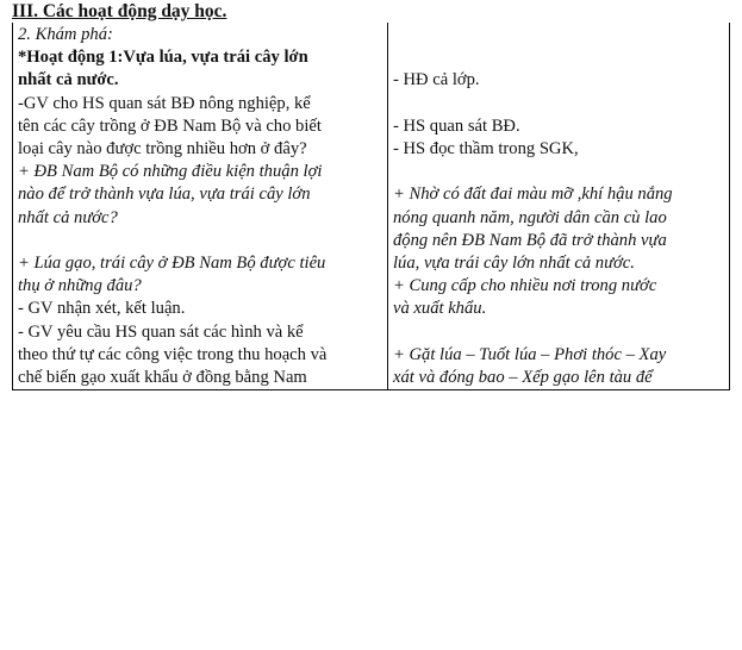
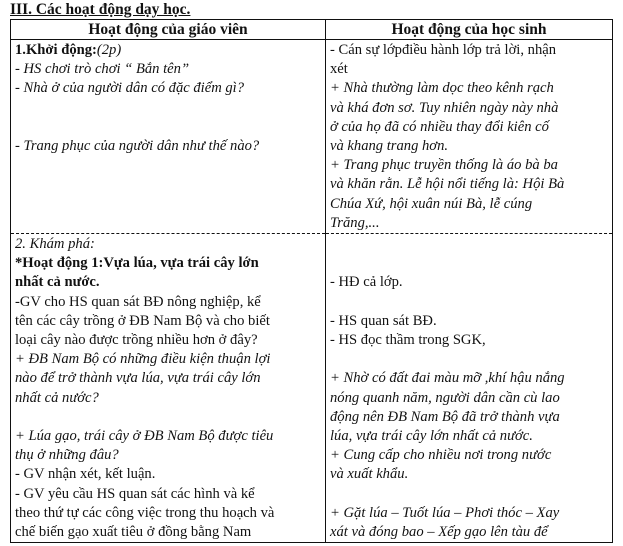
  III. Các hoạt động dạy học.
+ Hoạt động của giáo viên	Hoạt động của học sinh
+ 1.Khởi động:(2p) - HS chơi trò chơi “ Bắn tên” - Nhà ở của người dân có đặc điểm gì? - Trang phục của người dân như thế nào?	- Cán sự lớpđiều hành lớp trả lời, nhận xét + Nhà thường làm dọc theo kênh rạch và khá đơn sơ. Tuy nhiên ngày này nhà ở của họ đã có nhiều thay đổi kiên cố và khang trang hơn. + Trang phục truyền thống là áo bà ba và khăn rằn. Lễ hội nổi tiếng là: Hội Bà Chúa Xứ, hội xuân núi Bà, lễ cúng Trăng,...
- 2. Khám phá: *Hoạt động 1:Vựa lúa, vựa trái cây lớn nhất cả nước. -GV cho HS quan sát BĐ nông nghiệp, kể tên các cây trồng ở ĐB Nam Bộ và cho biết loại cây nào được trồng nhiều hơn ở đây? + ĐB Nam Bộ có những điều kiện thuận lợi nào để trở thành vựa lúa, vựa trái cây lớn nhất cả nước? + Lúa gạo, trái cây ở ĐB Nam Bộ được tiêu thụ ở những đâu? - GV nhận xét, kết luận. - GV yêu cầu HS quan sát các hình và kể theo thứ tự các công việc trong thu hoạch và chế biến gạo xuất khẩu ở đồng bằng Nam	- HĐ cả lớp. - HS quan sát BĐ. - HS đọc thầm trong SGK, + Nhờ có đất đai màu mỡ ,khí hậu nắng nóng quanh năm, người dân cần cù lao động nên ĐB Nam Bộ đã trở thành vựa lúa, vựa trái cây lớn nhất cả nước. + Cung cấp cho nhiều nơi trong nước và xuất khẩu. + Gặt lúa – Tuốt lúa – Phơi thóc – Xay xát và đóng bao – Xếp gạo lên tàu để
+ 2. Khám phá: *Hoạt động 1:Vựa lúa, vựa trái cây lớn nhất cả nước. -GV cho HS quan sát BĐ nông nghiệp, kể tên các cây trồng ở ĐB Nam Bộ và cho biết loại cây nào được trồng nhiều hơn ở đây? + ĐB Nam Bộ có những điều kiện thuận lợi nào để trở thành vựa lúa, vựa trái cây lớn nhất cả nước? + Lúa gạo, trái cây ở ĐB Nam Bộ được tiêu thụ ở những đâu? - GV nhận xét, kết luận. - GV yêu cầu HS quan sát các hình và kể theo thứ tự các công việc trong thu hoạch và chế biến gạo xuất tiêu ở đồng bằng Nam	- HĐ cả lớp. - HS quan sát BĐ. - HS đọc thầm trong SGK, + Nhờ có đất đai màu mỡ ,khí hậu nắng nóng quanh năm, người dân cần cù lao động nên ĐB Nam Bộ đã trở thành vựa lúa, vựa trái cây lớn nhất cả nước. + Cung cấp cho nhiều nơi trong nước và xuất khẩu. + Gặt lúa – Tuốt lúa – Phơi thóc – Xay xát và đóng bao – Xếp gạo lên tàu để
